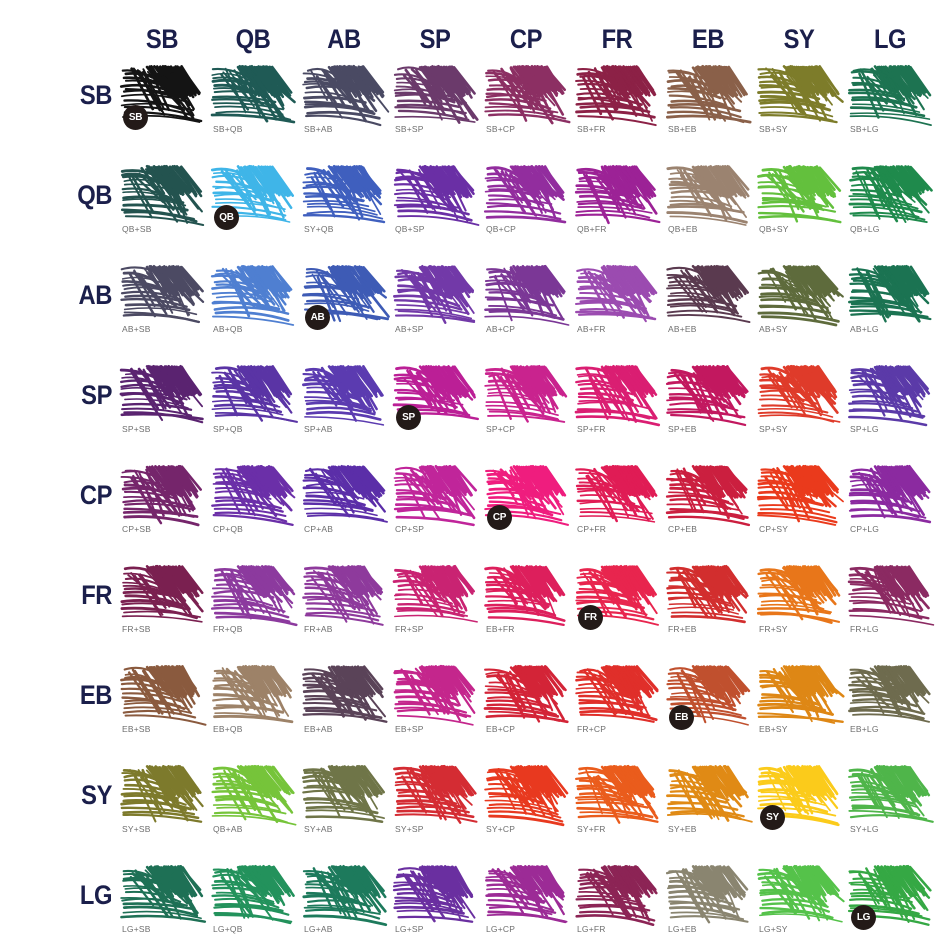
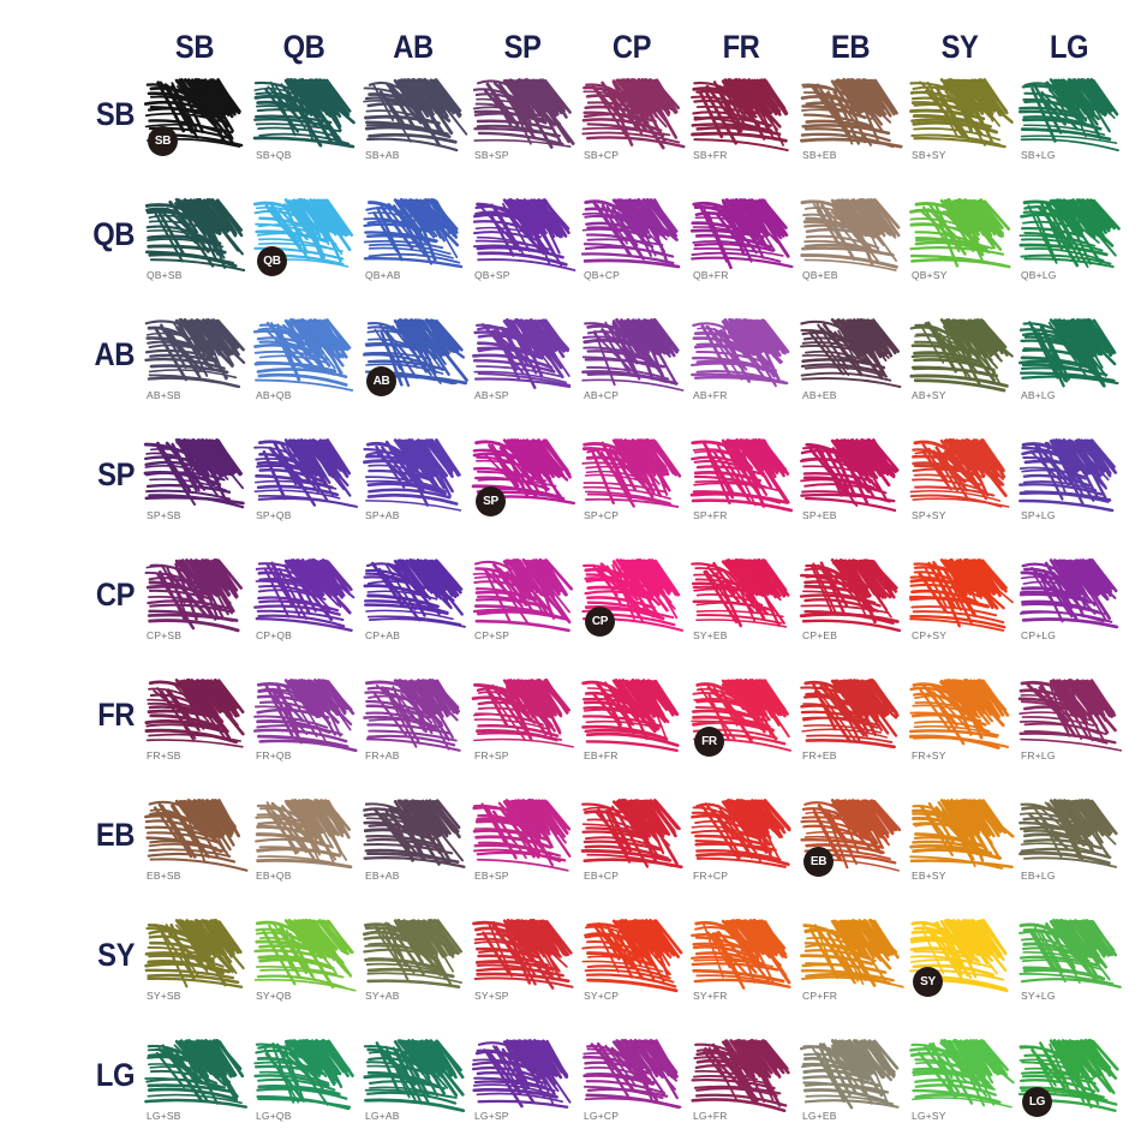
  SB
  QB
  AB
  SP
  CP
  FR
  EB
  SY
  LG
  SB
  QB
  AB
  SP
  CP
  FR
  EB
  SY
  LG
  SB
  SB+QB
  SB+AB
  SB+SP
  SB+CP
  SB+FR
  SB+EB
  SB+SY
  SB+LG
  QB+SB
  QB
- SY+QB
+ QB+AB
  QB+SP
  QB+CP
  QB+FR
  QB+EB
  QB+SY
  QB+LG
  AB+SB
  AB+QB
  AB
  AB+SP
  AB+CP
  AB+FR
  AB+EB
  AB+SY
  AB+LG
  SP+SB
  SP+QB
  SP+AB
  SP
  SP+CP
  SP+FR
  SP+EB
  SP+SY
  SP+LG
  CP+SB
  CP+QB
  CP+AB
  CP+SP
  CP
- CP+FR
+ SY+EB
  CP+EB
  CP+SY
  CP+LG
  FR+SB
  FR+QB
  FR+AB
  FR+SP
  EB+FR
  FR
  FR+EB
  FR+SY
  FR+LG
  EB+SB
  EB+QB
  EB+AB
  EB+SP
  EB+CP
  FR+CP
  EB
  EB+SY
  EB+LG
  SY+SB
- QB+AB
+ SY+QB
  SY+AB
  SY+SP
  SY+CP
  SY+FR
- SY+EB
+ CP+FR
  SY
  SY+LG
  LG+SB
  LG+QB
  LG+AB
  LG+SP
  LG+CP
  LG+FR
  LG+EB
  LG+SY
  LG
